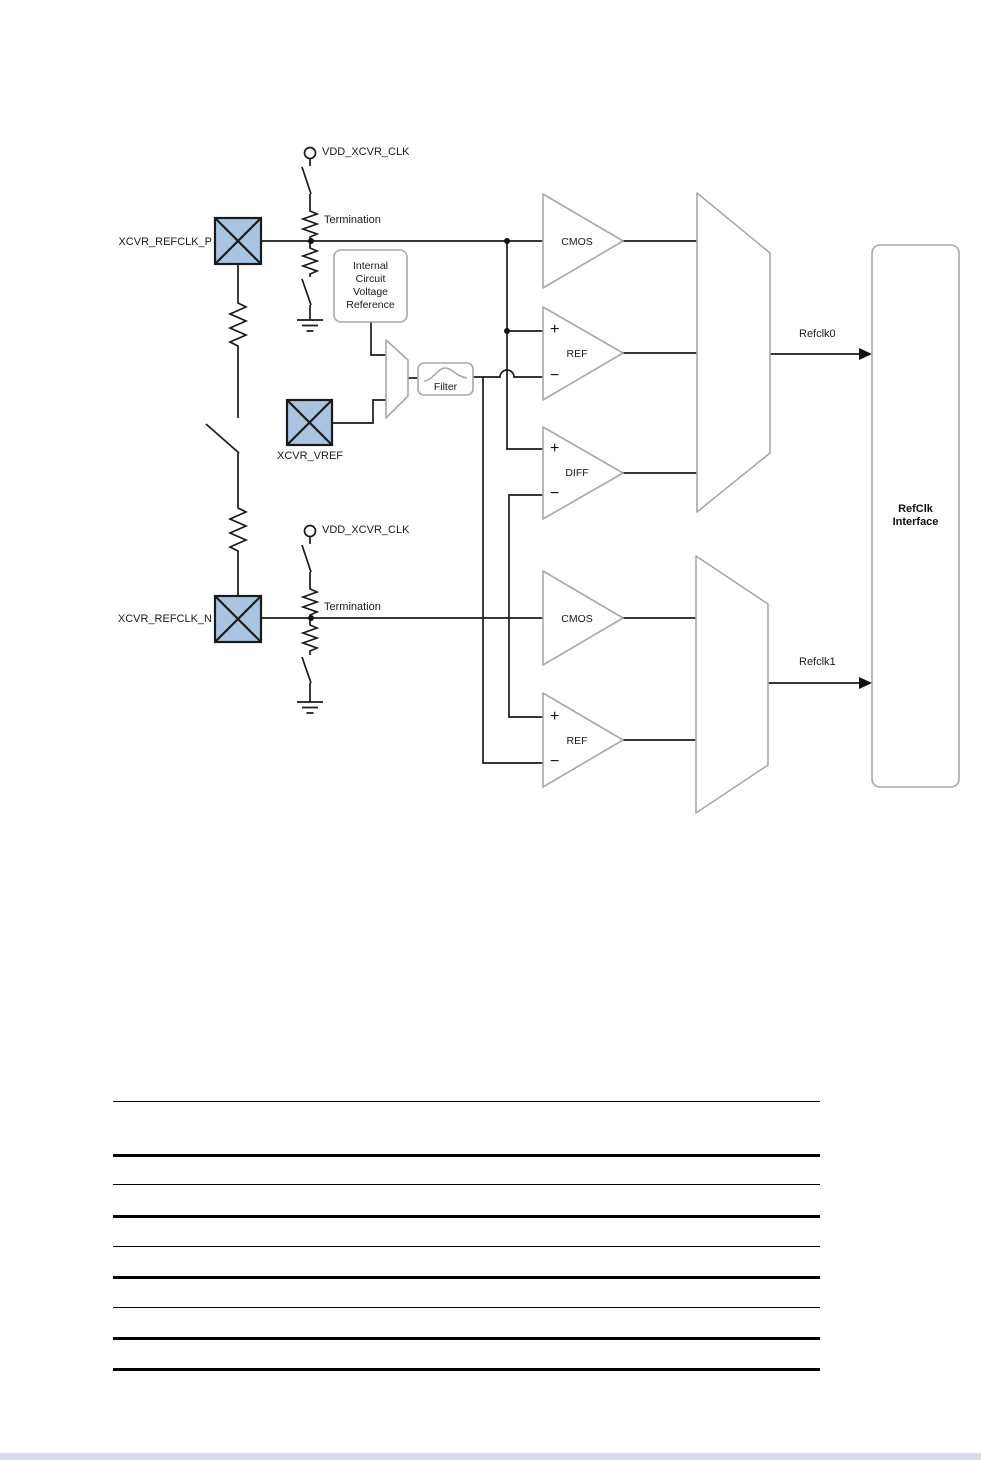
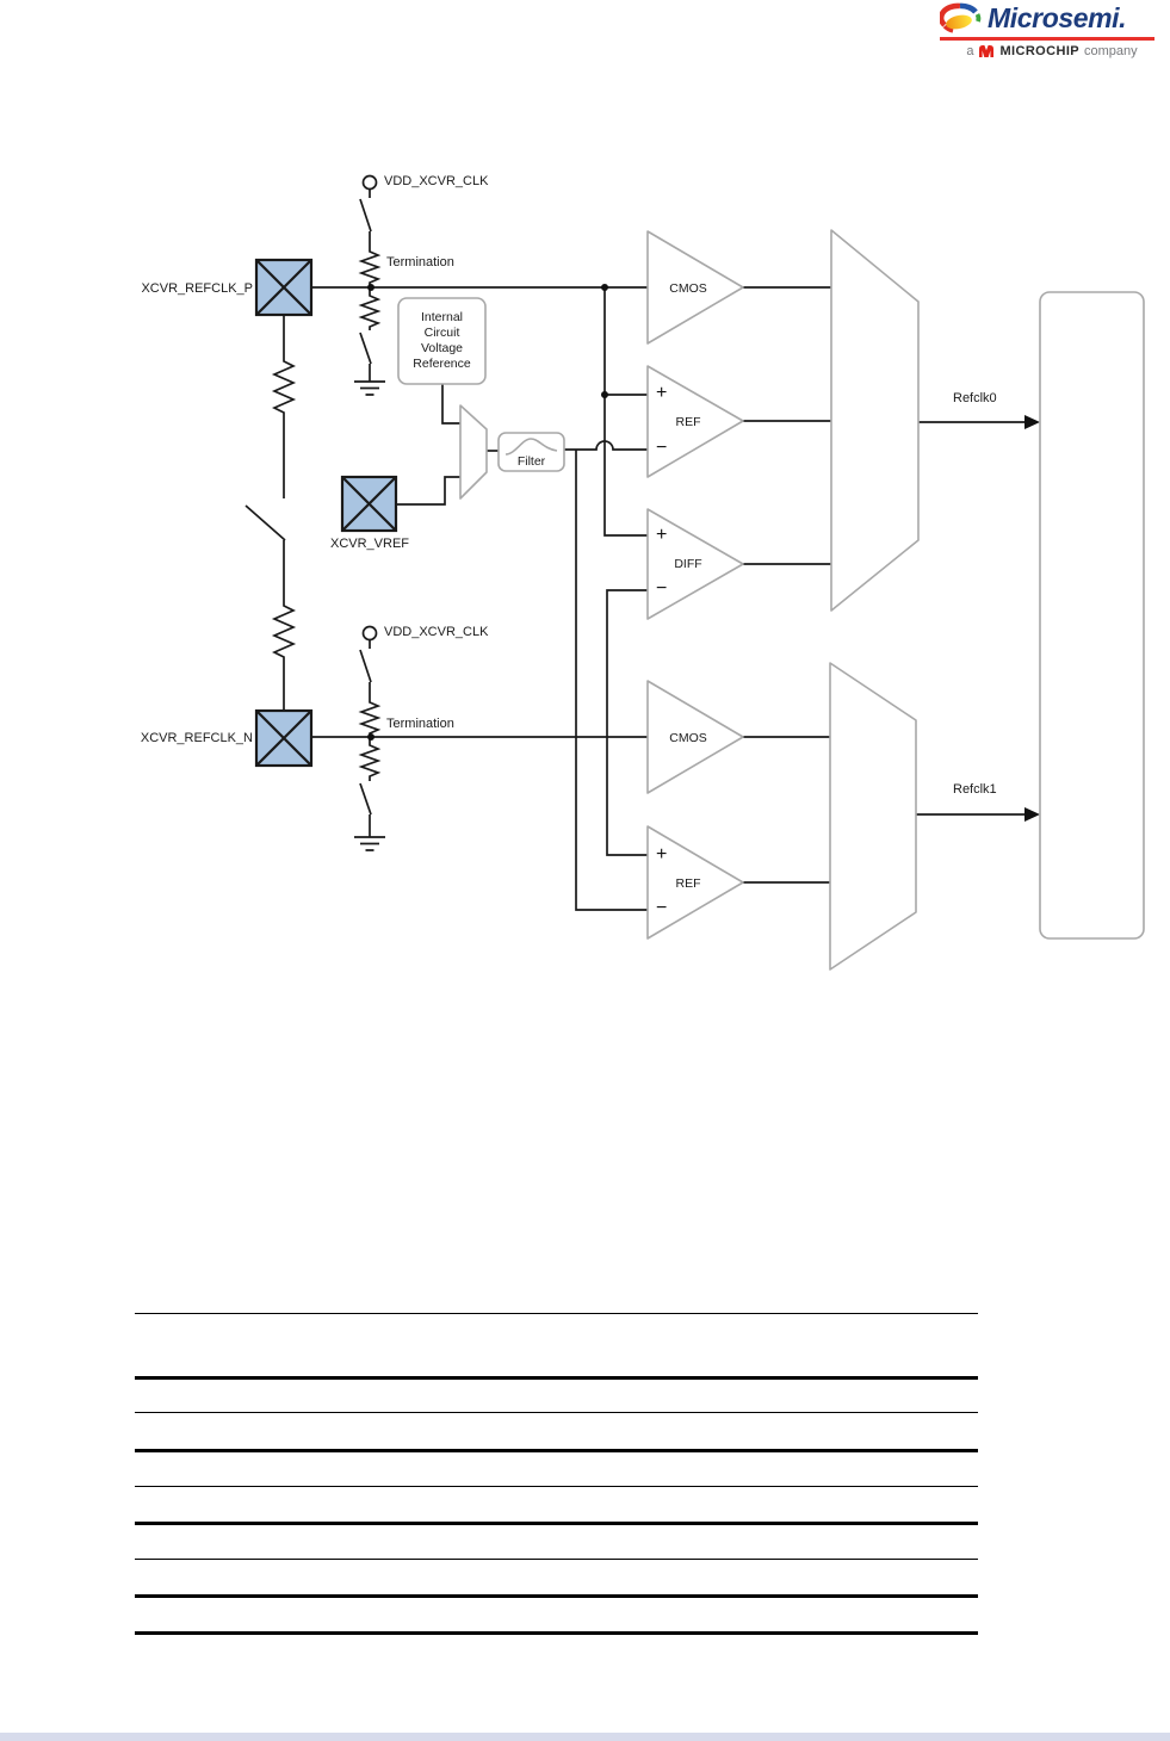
+ Microsemi.
+ a
+ MICROCHIP
+ company
  VDD_XCVR_CLK
  VDD_XCVR_CLK
  Termination
  Termination
  XCVR_REFCLK_P
  XCVR_REFCLK_N
  XCVR_VREF
  Internal
  Circuit
  Voltage
  Reference
  Filter
  CMOS
  REF
  DIFF
  CMOS
  REF
  +
  −
  +
  −
  +
  −
  Refclk0
  Refclk1
- RefClk
- Interface
